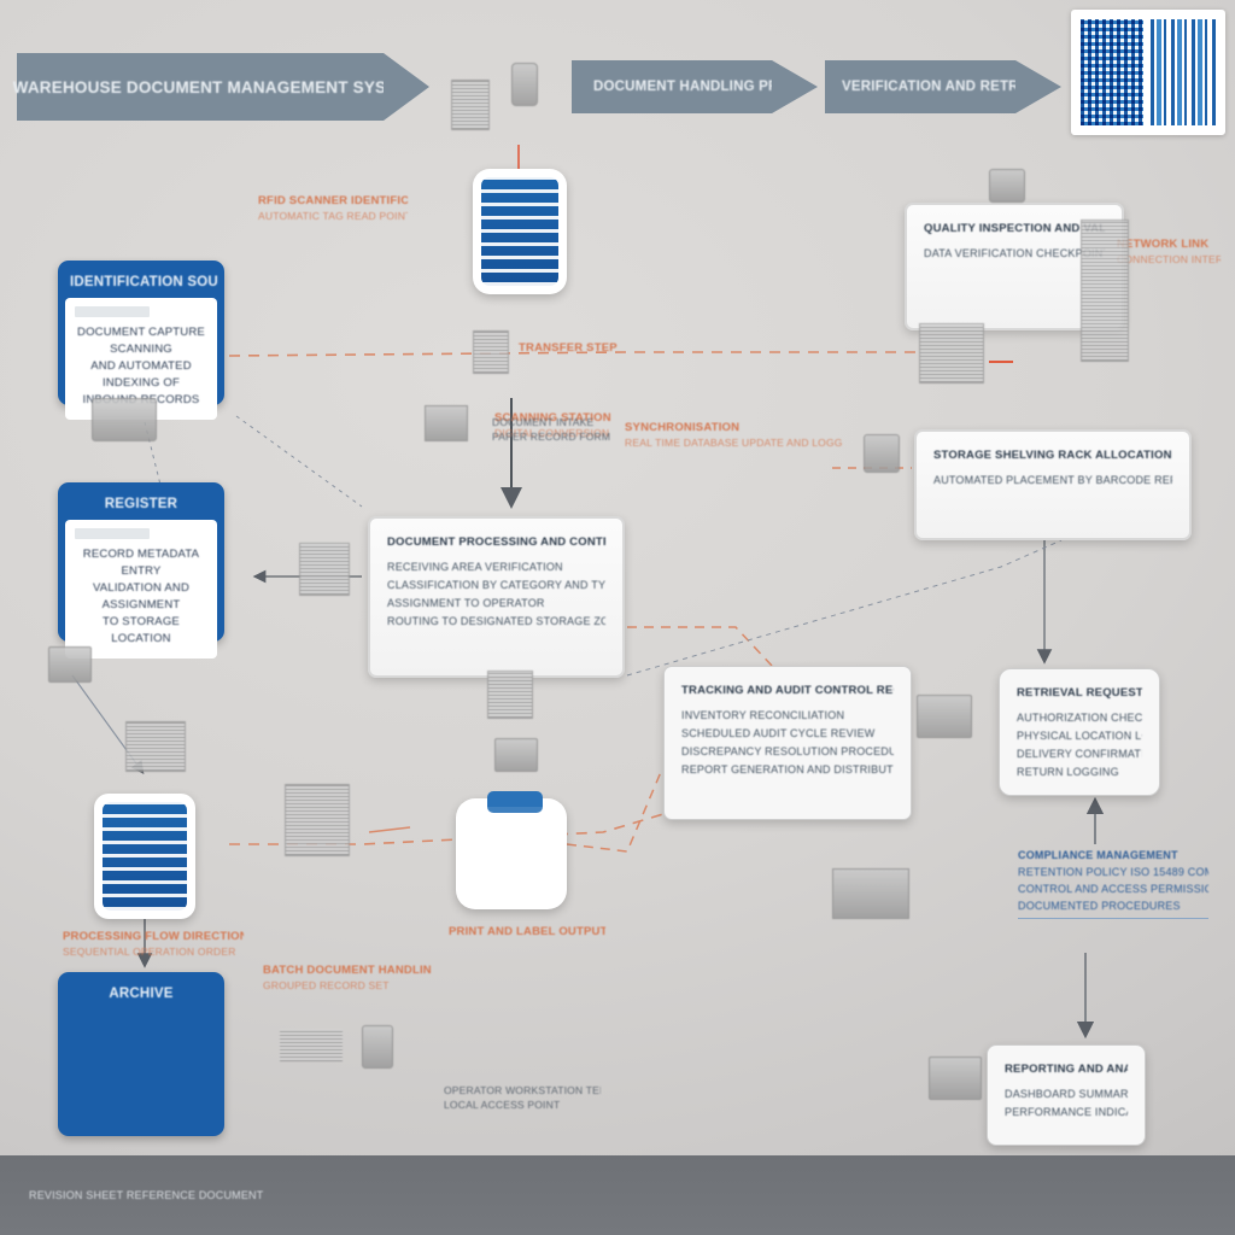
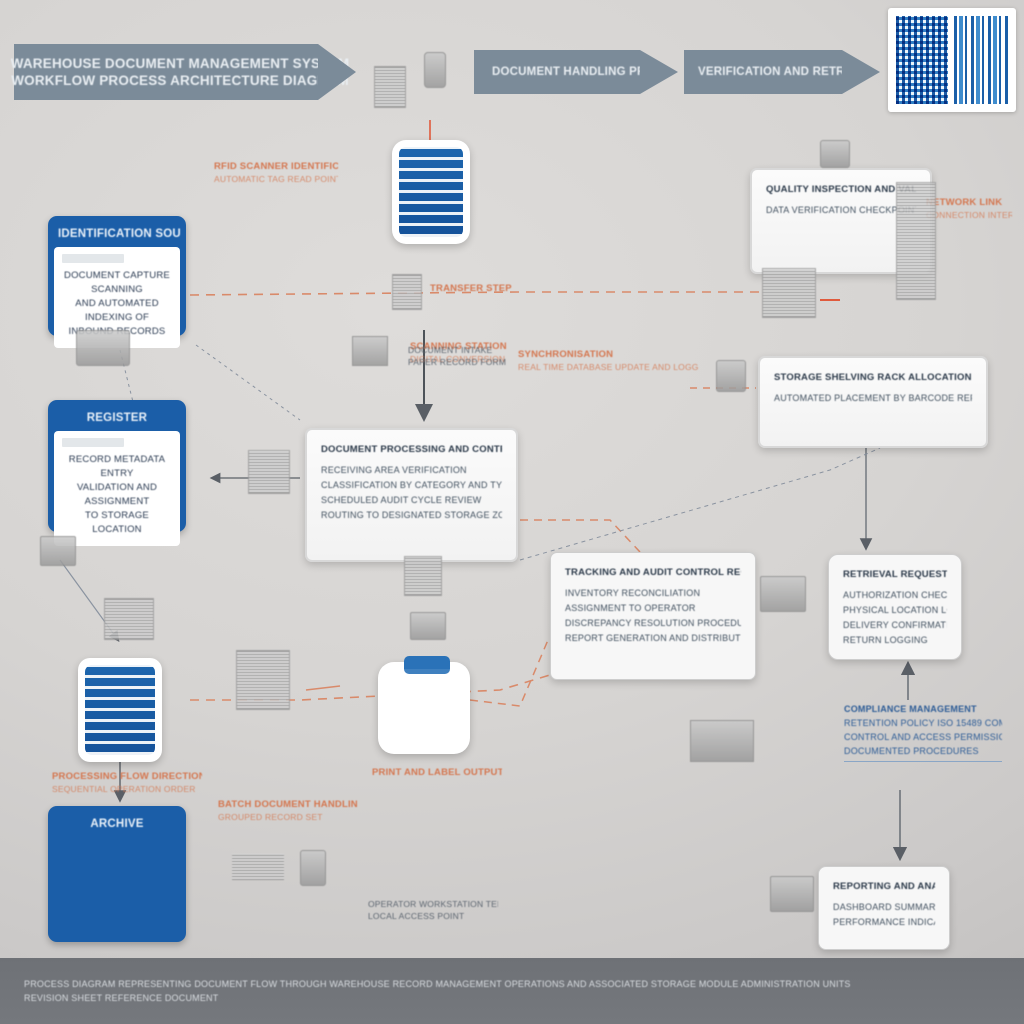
  WAREHOUSE DOCUMENT MANAGEMENT SYSTEM
+ WORKFLOW PROCESS ARCHITECTURE DIAGRAM
  VERIFICATION AND RETR
  IDENTIFICATION SOU
  DOCUMENT CAPTURE SCANNING
  AND AUTOMATED INDEXING OF
  INBOUND RECORDS
  REGISTER
  RECORD METADATA ENTRY
  VALIDATION AND ASSIGNMENT
  TO STORAGE LOCATION
  ARCHIVE
  RECEIVING AREA VERIFICATION
  CLASSIFICATION BY CATEGORY AND TY
- ASSIGNMENT TO OPERATOR
+ SCHEDULED AUDIT CYCLE REVIEW
  ROUTING TO DESIGNATED STORAGE ZO
  QUALITY INSPECTION AND VAL
  DATA VERIFICATION CHECKPOIN
  STORAGE SHELVING RACK ALLOCATION
  AUTOMATED PLACEMENT BY BARCODE RE
  TRACKING AND AUDIT CONTROL RE
  INVENTORY RECONCILIATION
- SCHEDULED AUDIT CYCLE REVIEW
+ ASSIGNMENT TO OPERATOR
  DISCREPANCY RESOLUTION PROCEDU
  REPORT GENERATION AND DISTRIBUT
  AUTHORIZATION CHEC
  PHYSICAL LOCATION L
  DELIVERY CONFIRMAT
  RETURN LOGGING
  DASHBOARD SUMMAR
  COMPLIANCE MANAGEMENT
  RETENTION POLICY ISO 15489 CO
  CONTROL AND ACCESS PERMISSI
  DOCUMENTED PROCEDURES
  RFID SCANNER IDENTIFIC
  AUTOMATIC TAG READ POIN
  SCANNING STATION
  DIGITAL CONVERSION
  SYNCHRONISATION
  REAL TIME DATABASE UPDATE AND LOGG
  NETWORK LINK
  CONNECTION INTER
  PROCESSING FLOW DIRECTIO
  SEQUENTIAL OPERATION ORDER
  BATCH DOCUMENT HANDLIN
  GROUPED RECORD SET
  PRINT AND LABEL OUTPUT
  TRANSFER STEP
  DOCUMENT INTAKE
  PAPER RECORD FORM
  OPERATOR WORKSTATION TE
  LOCAL ACCESS POINT
+ PROCESS DIAGRAM REPRESENTING DOCUMENT FLOW THROUGH WAREHOUSE RECORD MANAGEMENT OPERATIONS AND ASSOCIATED STORAGE MODULE ADMINISTRATION UNITS
  REVISION SHEET REFERENCE DOCUMENT
